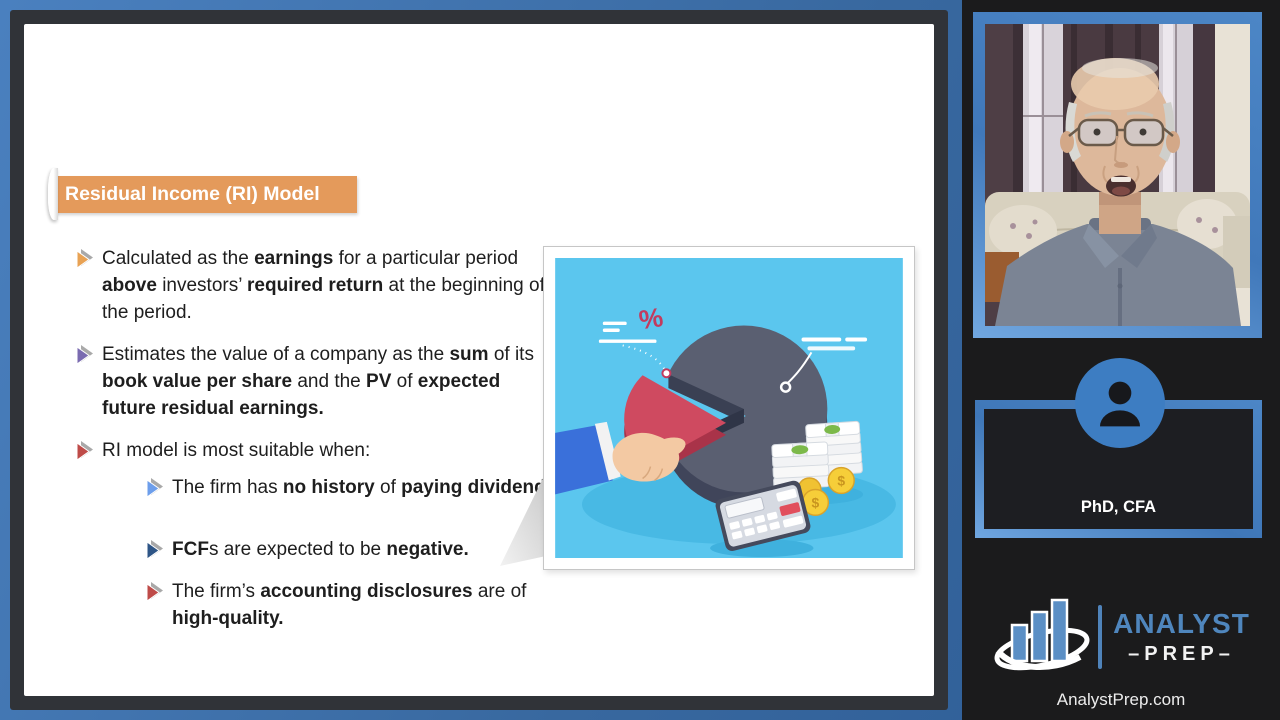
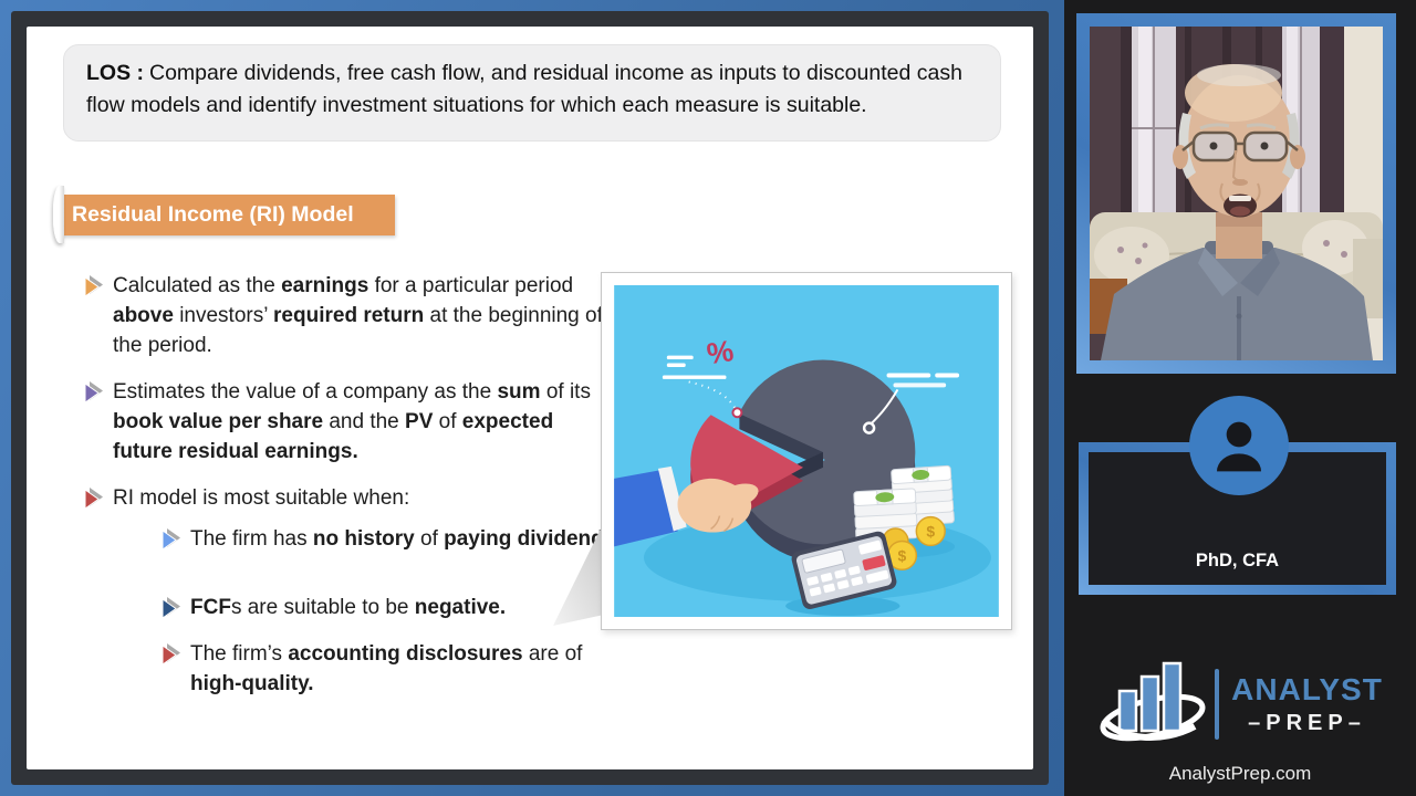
+ LOS : Compare dividends, free cash flow, and residual income as inputs to discounted cash flow models and identify investment situations for which each measure is suitable.
  Residual Income (RI) Model
  Calculated as the earnings for a particular period above investors’ required return at the beginning o the period.
  Estimates the value of a company as the sum of its book value per share and the PV of expected future residual earnings.
  RI model is most suitable when:
  The firm has no history of paying dividen
- FCFs are expected to be negative.
+ FCFs are suitable to be negative.
  The firm’s accounting disclosures are of high-quality.
  $
  $
  PhD, CFA
  ANALYST
  –PREP–
  AnalystPrep.com
